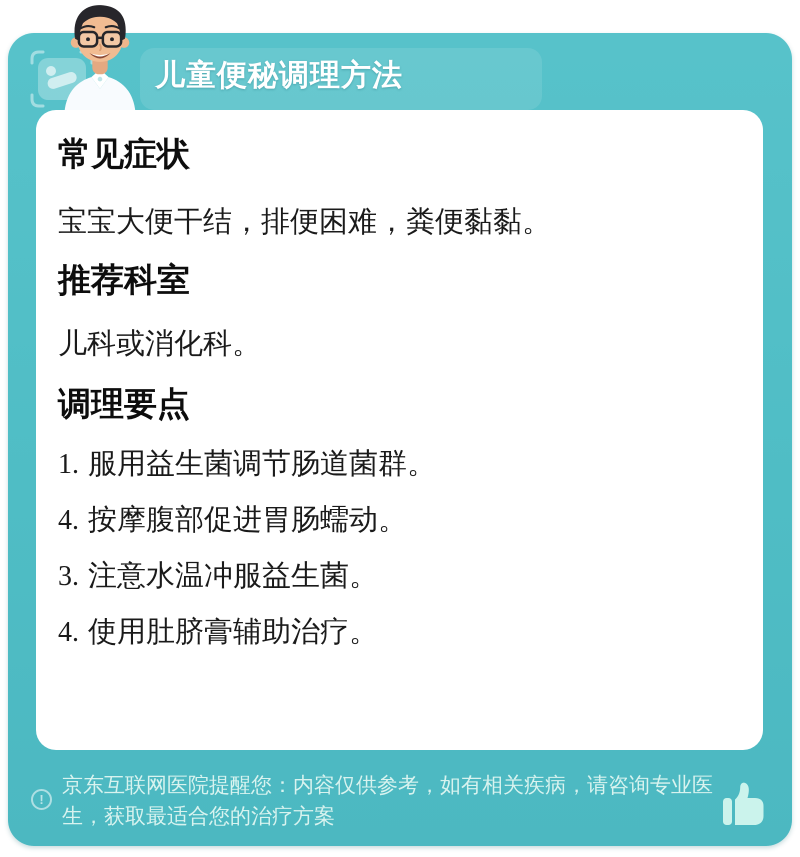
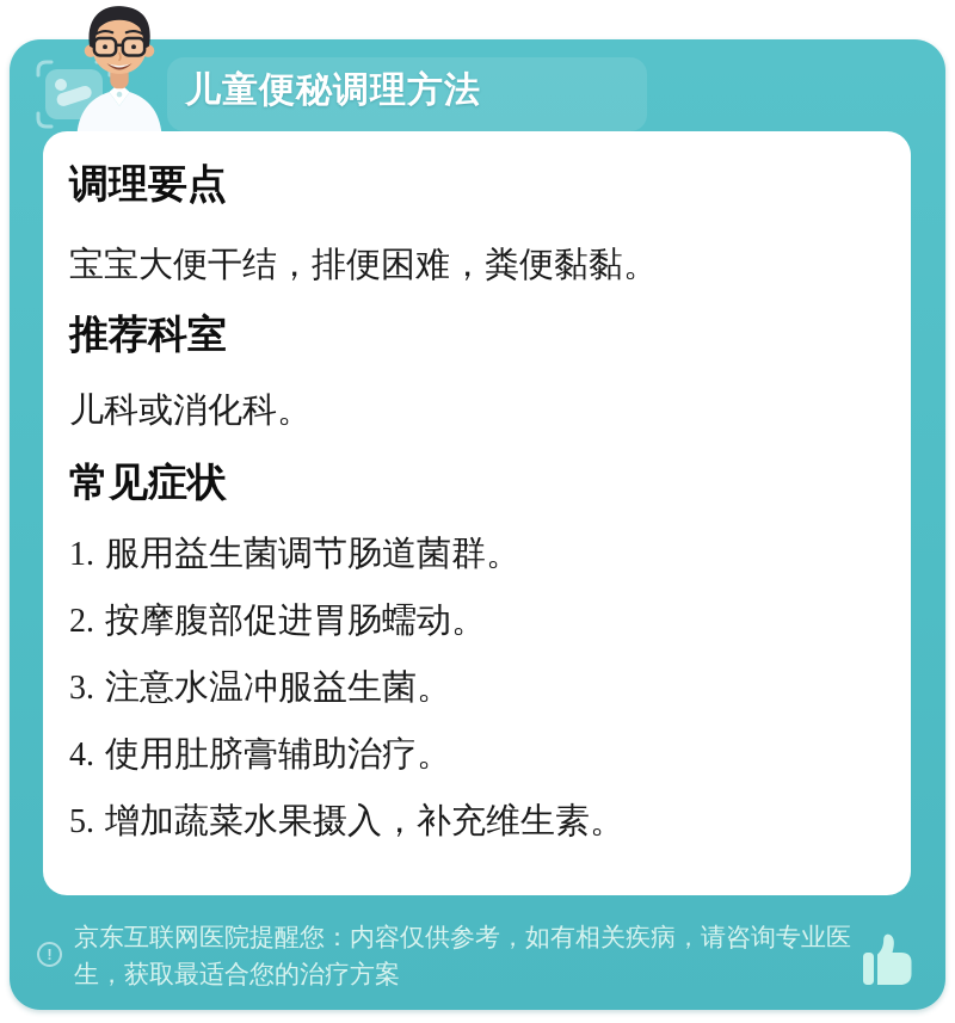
  儿童便秘调理方法
- 常见症状
+ 调理要点
  宝宝大便干结，排便困难，粪便黏黏。
  推荐科室
  儿科或消化科。
- 调理要点
+ 常见症状
  1. 服用益生菌调节肠道菌群。
- 4. 按摩腹部促进胃肠蠕动。
+ 2. 按摩腹部促进胃肠蠕动。
  3. 注意水温冲服益生菌。
  4. 使用肚脐膏辅助治疗。
+ 5. 增加蔬菜水果摄入，补充维生素。
  !
  京东互联网医院提醒您：内容仅供参考，如有相关疾病，请咨询专业医生，获取最适合您的治疗方案
